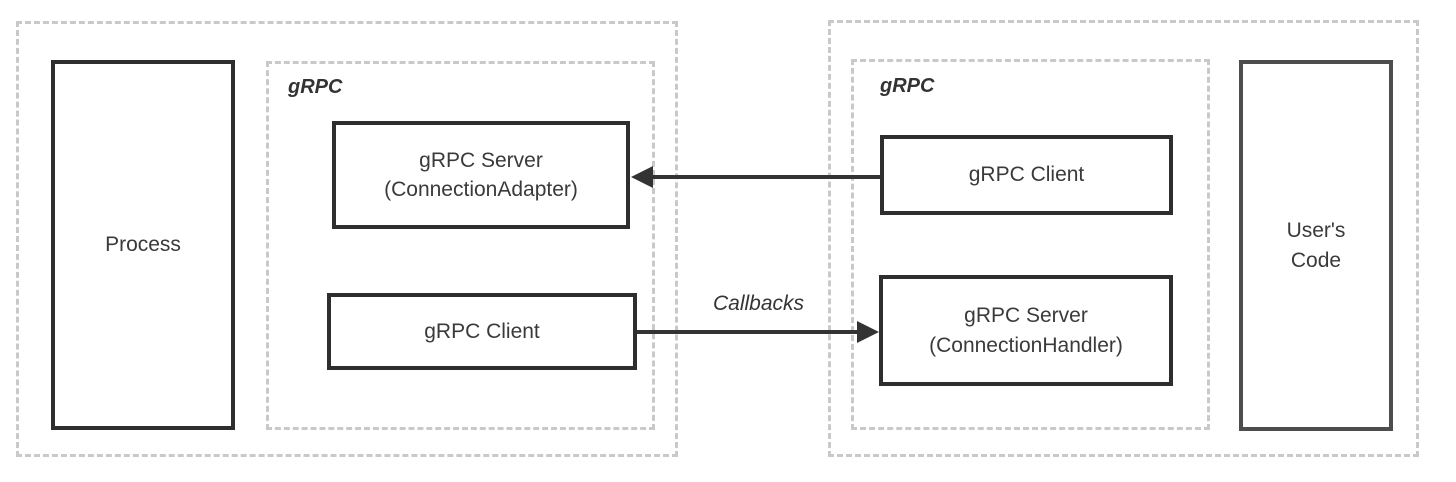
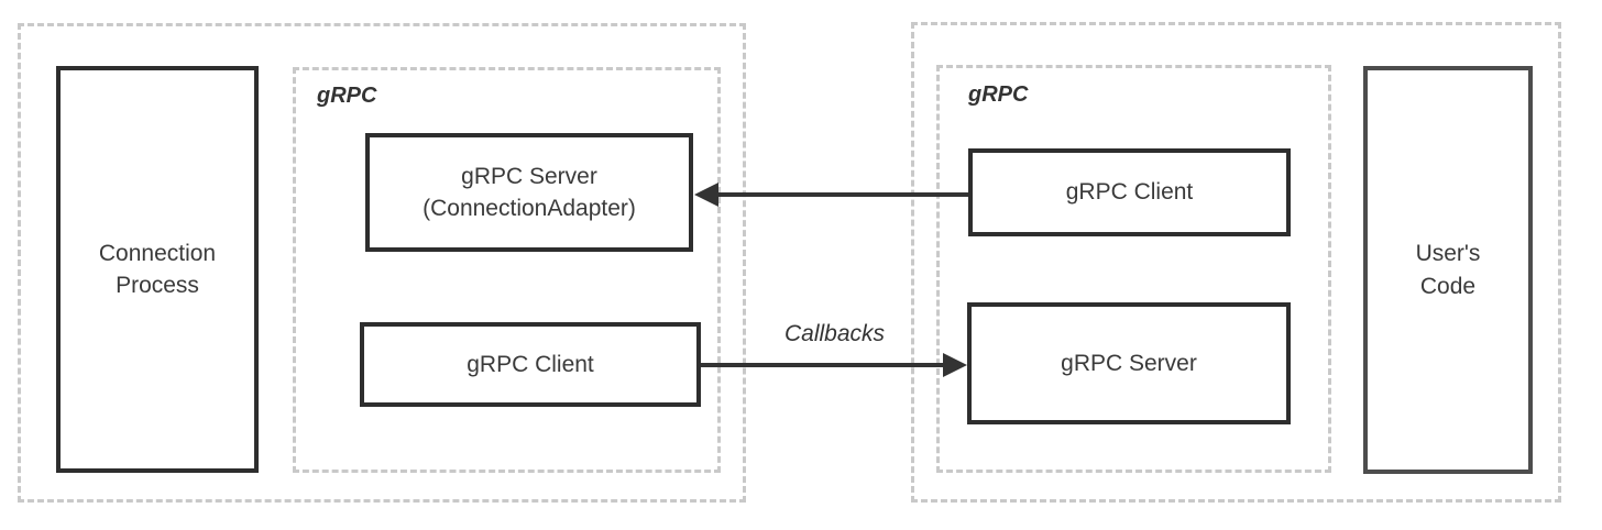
+ Connection
  Process
  gRPC
  gRPC Server
  (ConnectionAdapter)
  gRPC Client
  gRPC
  gRPC Client
  gRPC Server
- (ConnectionHandler)
  User's
  Code
  Callbacks
